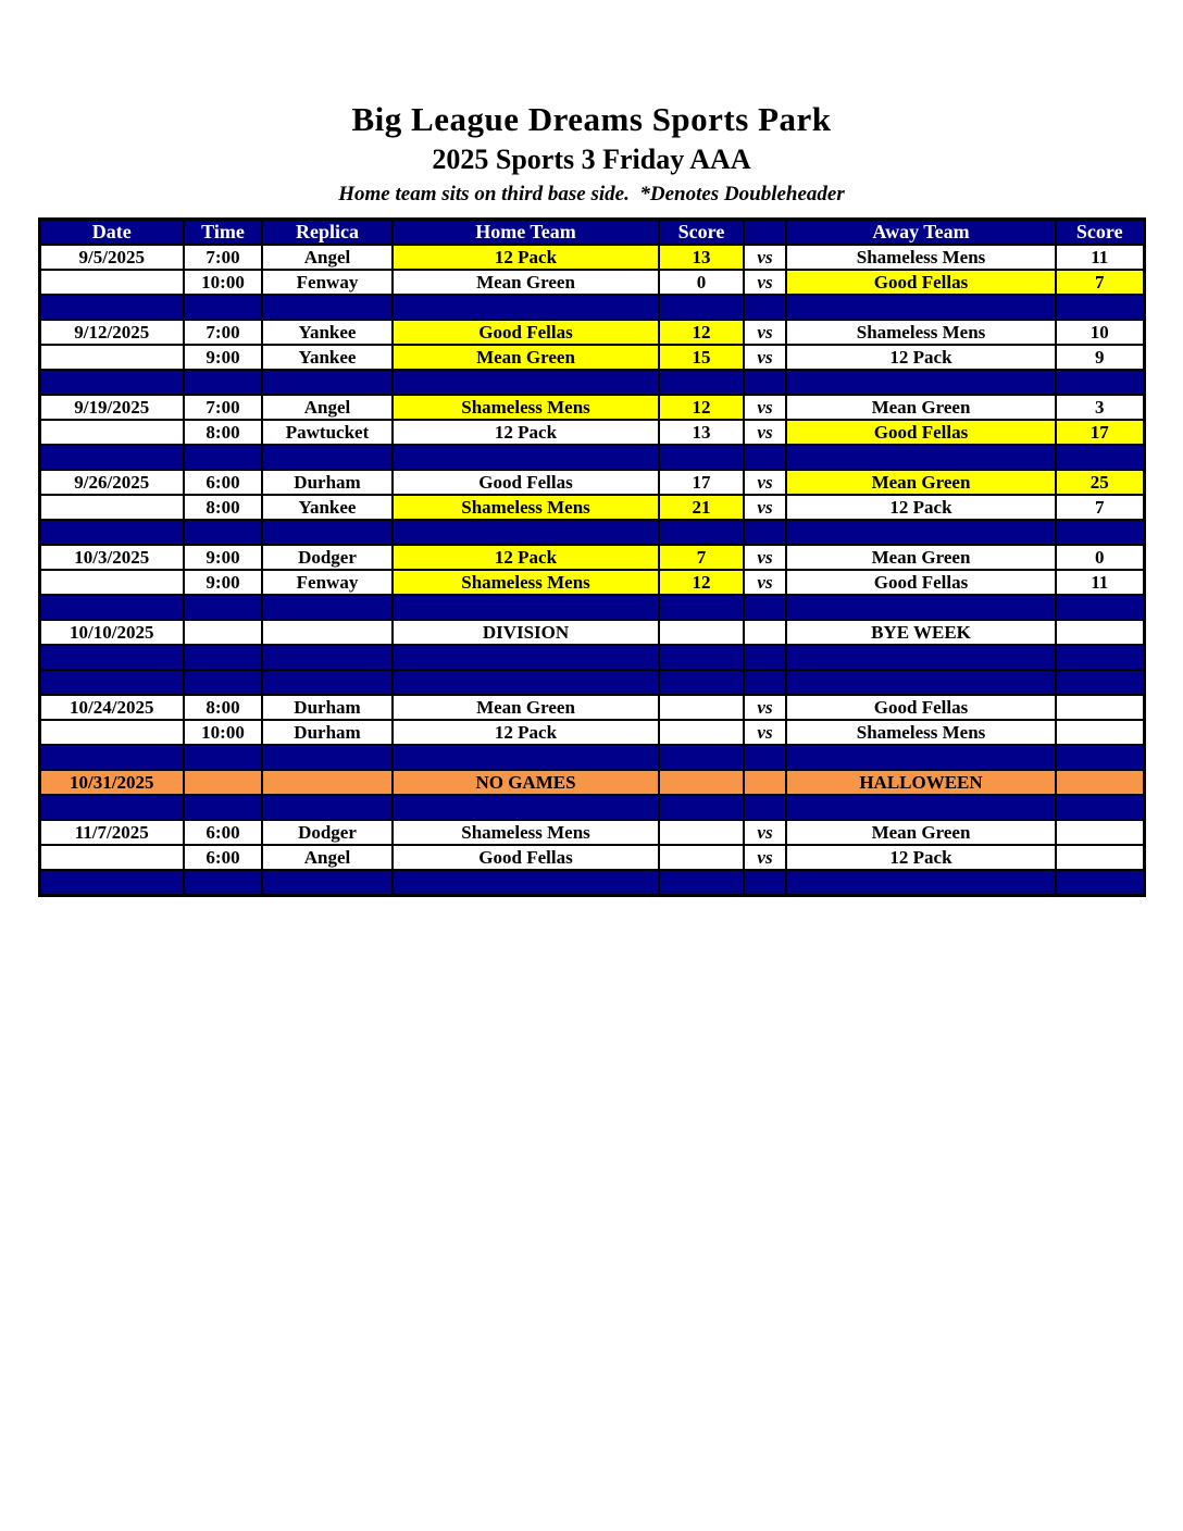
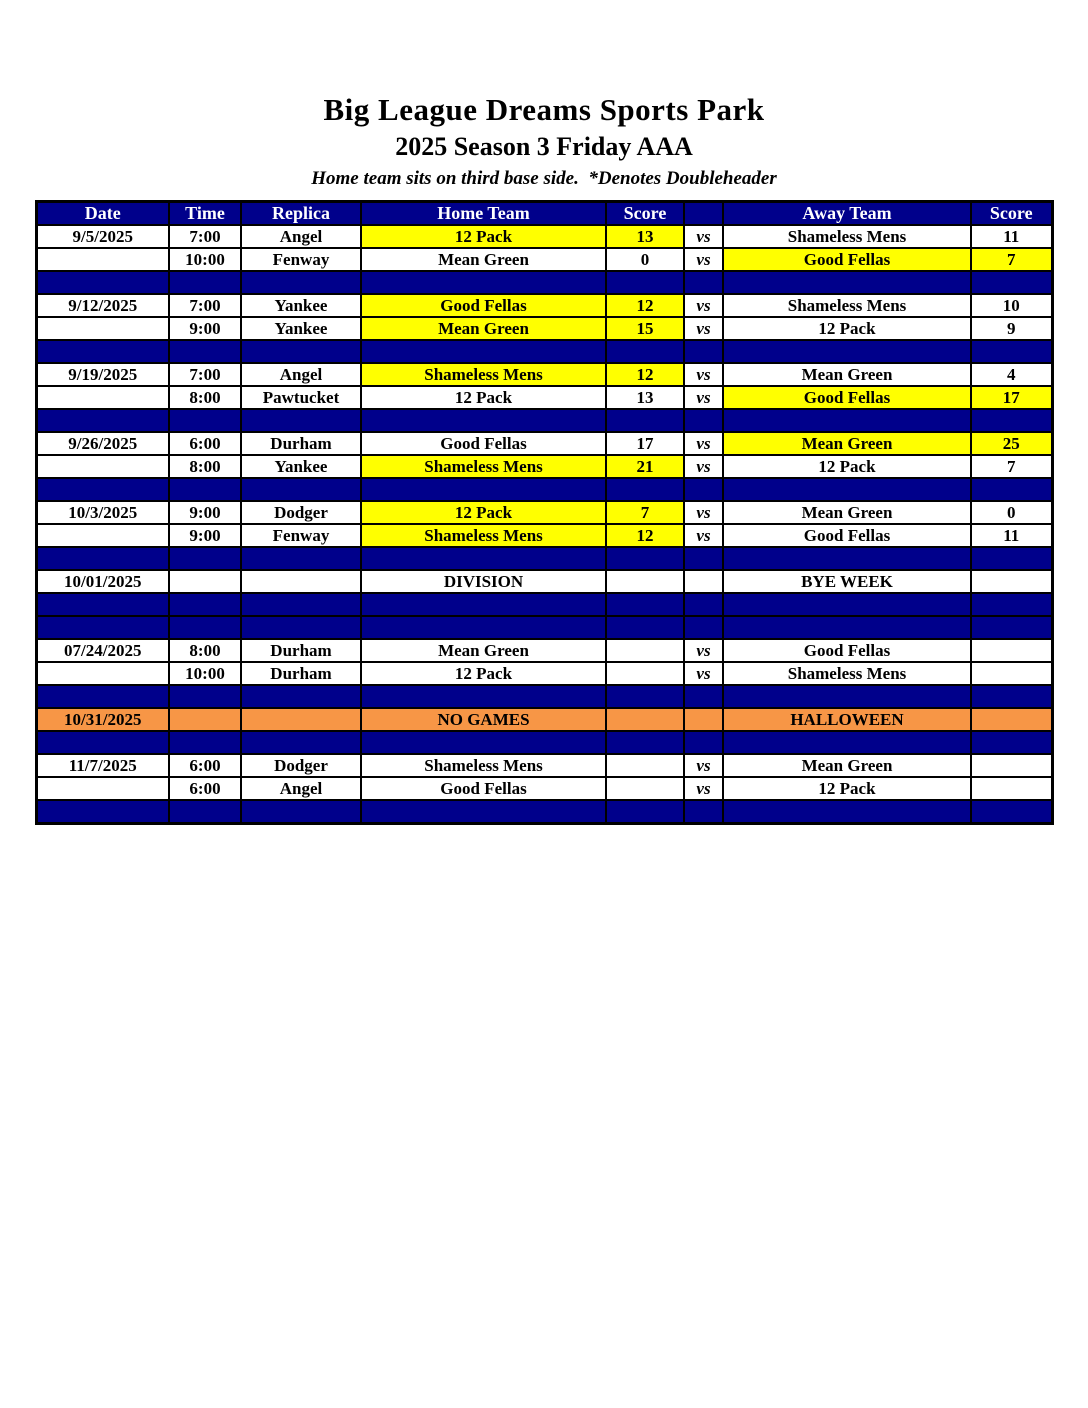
  Big League Dreams Sports Park
- 2025 Sports 3 Friday AAA
+ 2025 Season 3 Friday AAA
  Home team sits on third base side. *Denotes Doubleheader
  Date	Time	Replica	Home Team	Score		Away Team	Score
  9/5/2025	7:00	Angel	12 Pack	13	vs	Shameless Mens	11
  	10:00	Fenway	Mean Green	0	vs	Good Fellas	7
  9/12/2025	7:00	Yankee	Good Fellas	12	vs	Shameless Mens	10
  	9:00	Yankee	Mean Green	15	vs	12 Pack	9
- 9/19/2025	7:00	Angel	Shameless Mens	12	vs	Mean Green	3
+ 9/19/2025	7:00	Angel	Shameless Mens	12	vs	Mean Green	4
  	8:00	Pawtucket	12 Pack	13	vs	Good Fellas	17
  9/26/2025	6:00	Durham	Good Fellas	17	vs	Mean Green	25
  	8:00	Yankee	Shameless Mens	21	vs	12 Pack	7
  10/3/2025	9:00	Dodger	12 Pack	7	vs	Mean Green	0
  	9:00	Fenway	Shameless Mens	12	vs	Good Fellas	11
- 10/10/2025			DIVISION			BYE WEEK
+ 10/01/2025			DIVISION			BYE WEEK
- 10/24/2025	8:00	Durham	Mean Green		vs	Good Fellas
+ 07/24/2025	8:00	Durham	Mean Green		vs	Good Fellas
  	10:00	Durham	12 Pack		vs	Shameless Mens
  10/31/2025			NO GAMES			HALLOWEEN
  11/7/2025	6:00	Dodger	Shameless Mens		vs	Mean Green
  	6:00	Angel	Good Fellas		vs	12 Pack
